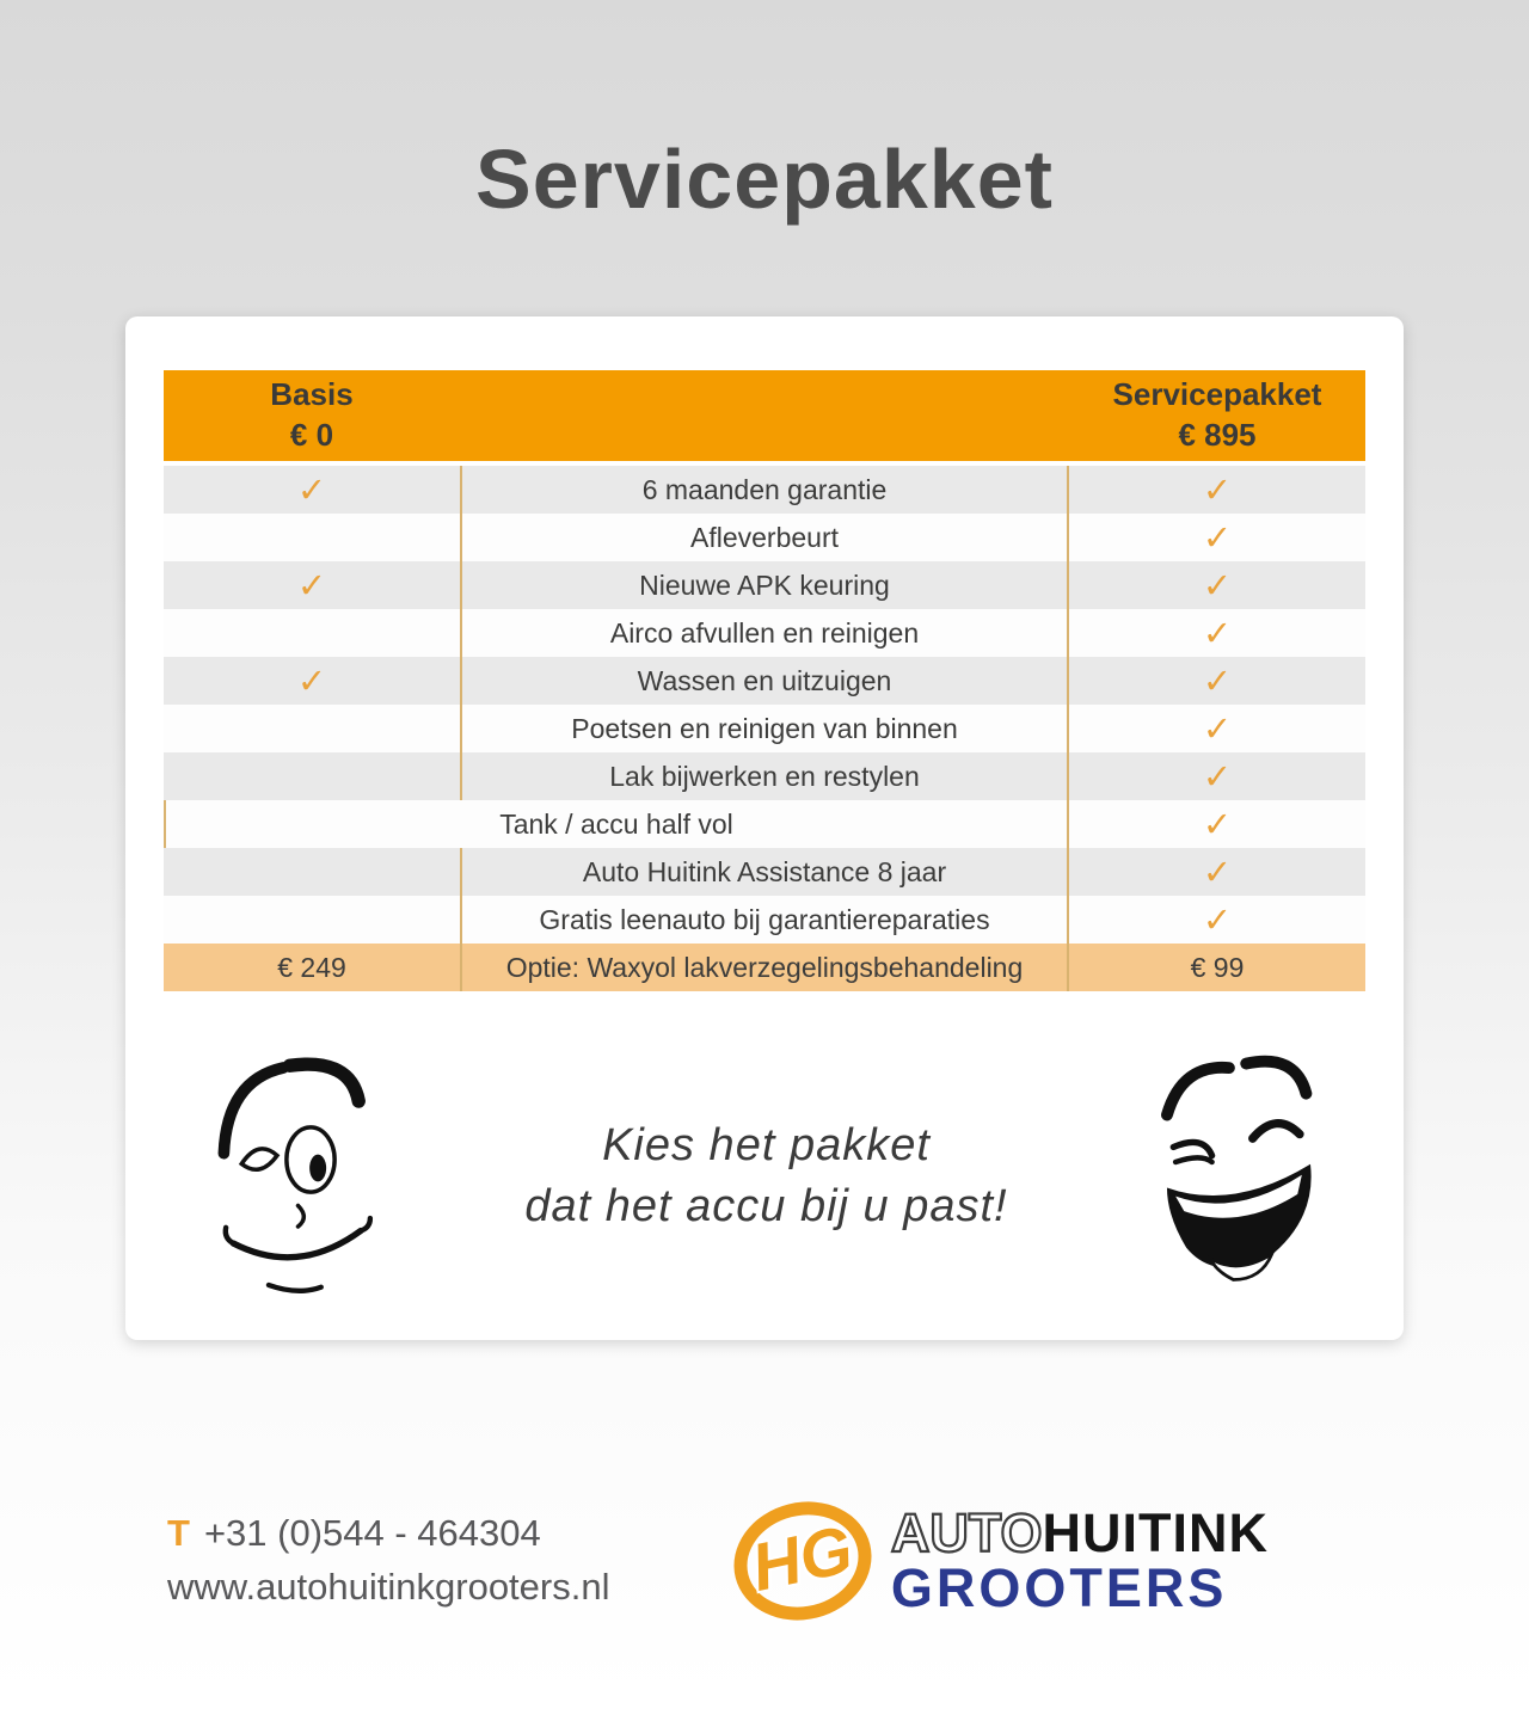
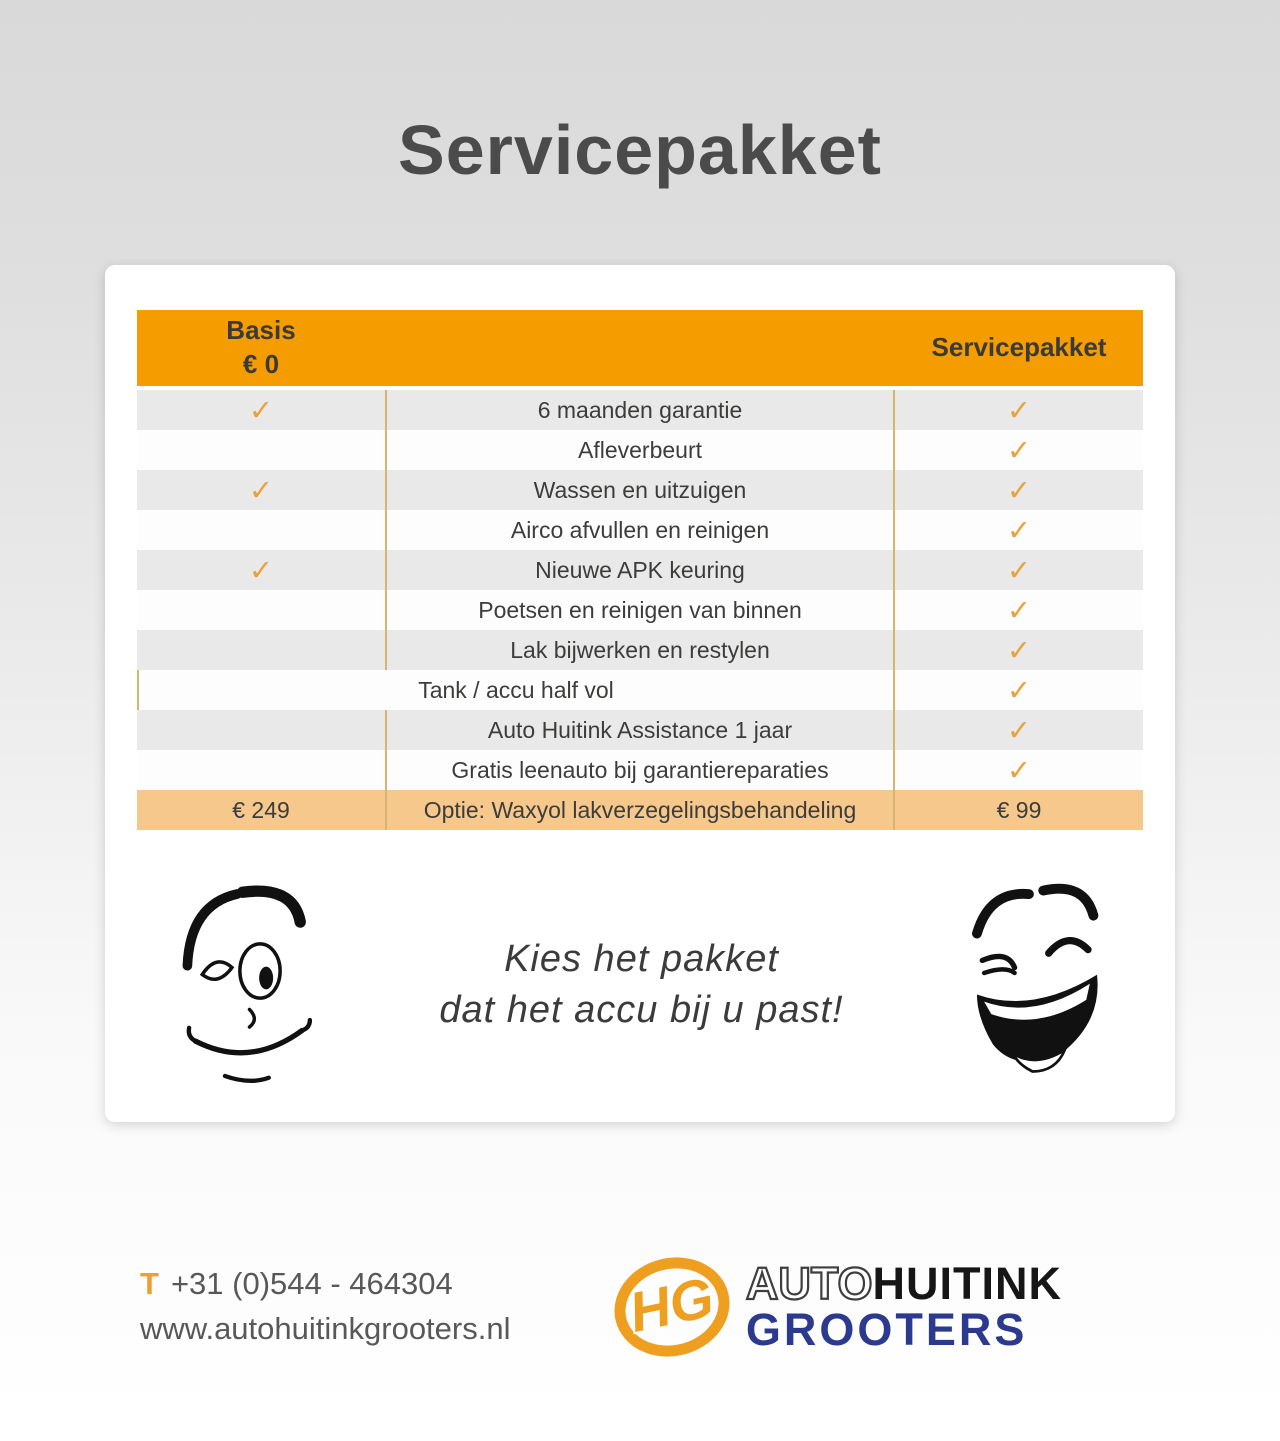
  Servicepakket
  Basis
  € 0
  Servicepakket
- € 895
  ✓
  6 maanden garantie
  ✓
  Afleverbeurt
  ✓
  ✓
- Nieuwe APK keuring
+ Wassen en uitzuigen
  ✓
  Airco afvullen en reinigen
  ✓
  ✓
- Wassen en uitzuigen
+ Nieuwe APK keuring
  ✓
  Poetsen en reinigen van binnen
  ✓
  Lak bijwerken en restylen
  ✓
  Tank / accu half vol
  ✓
- Auto Huitink Assistance 8 jaar
+ Auto Huitink Assistance 1 jaar
  ✓
  Gratis leenauto bij garantiereparaties
  ✓
  € 249
  Optie: Waxyol lakverzegelingsbehandeling
  € 99
  Kies het pakket
  dat het accu bij u past!
  T +31 (0)544 - 464304
  www.autohuitinkgrooters.nl
  AUTOHUITINK
  GROOTERS
